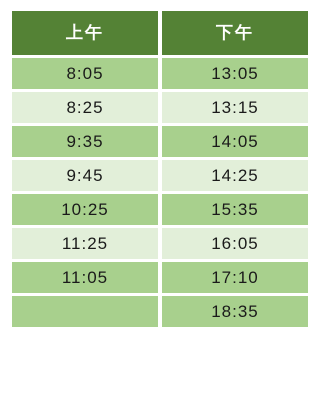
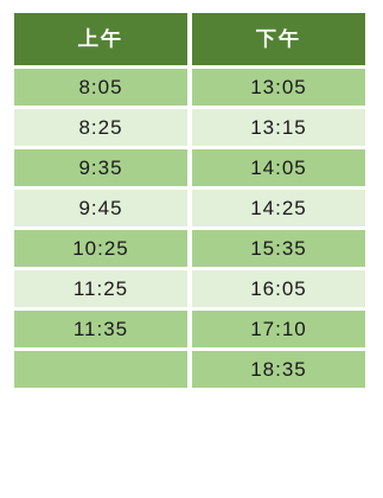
  上午	下午
  8:05	13:05
  8:25	13:15
  9:35	14:05
  9:45	14:25
  10:25	15:35
  11:25	16:05
- 11:05	17:10
+ 11:35	17:10
  	18:35
